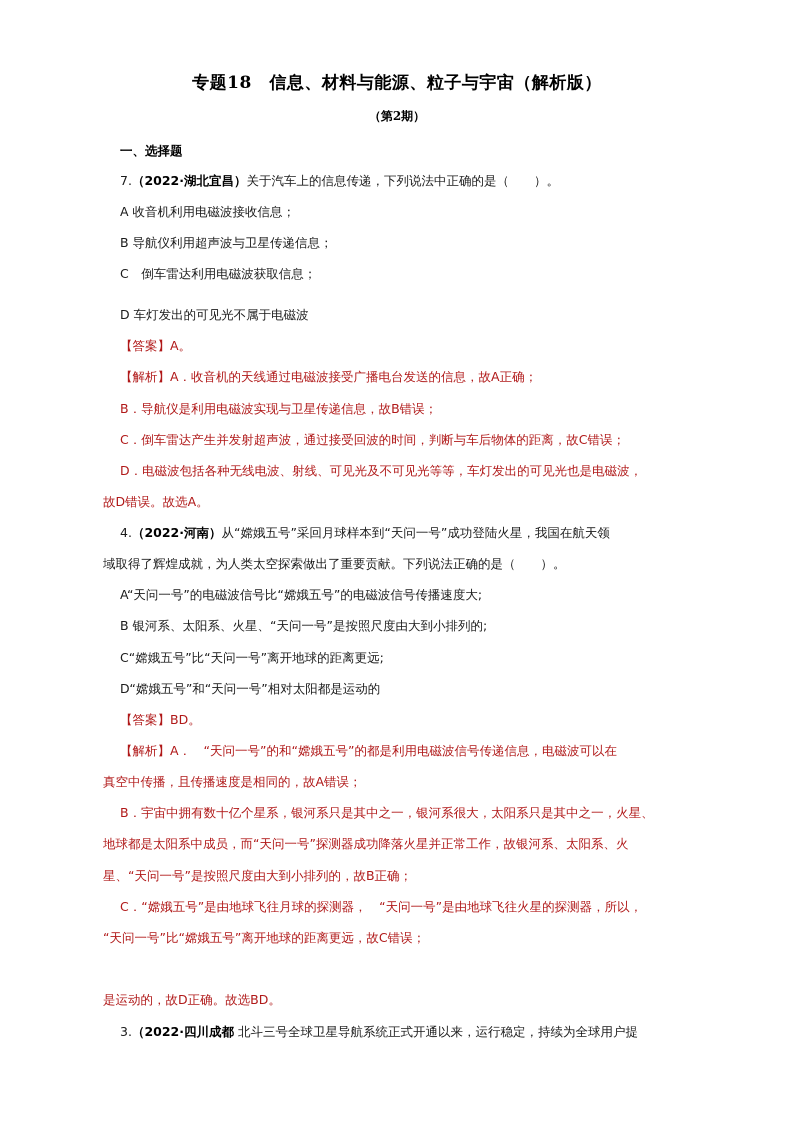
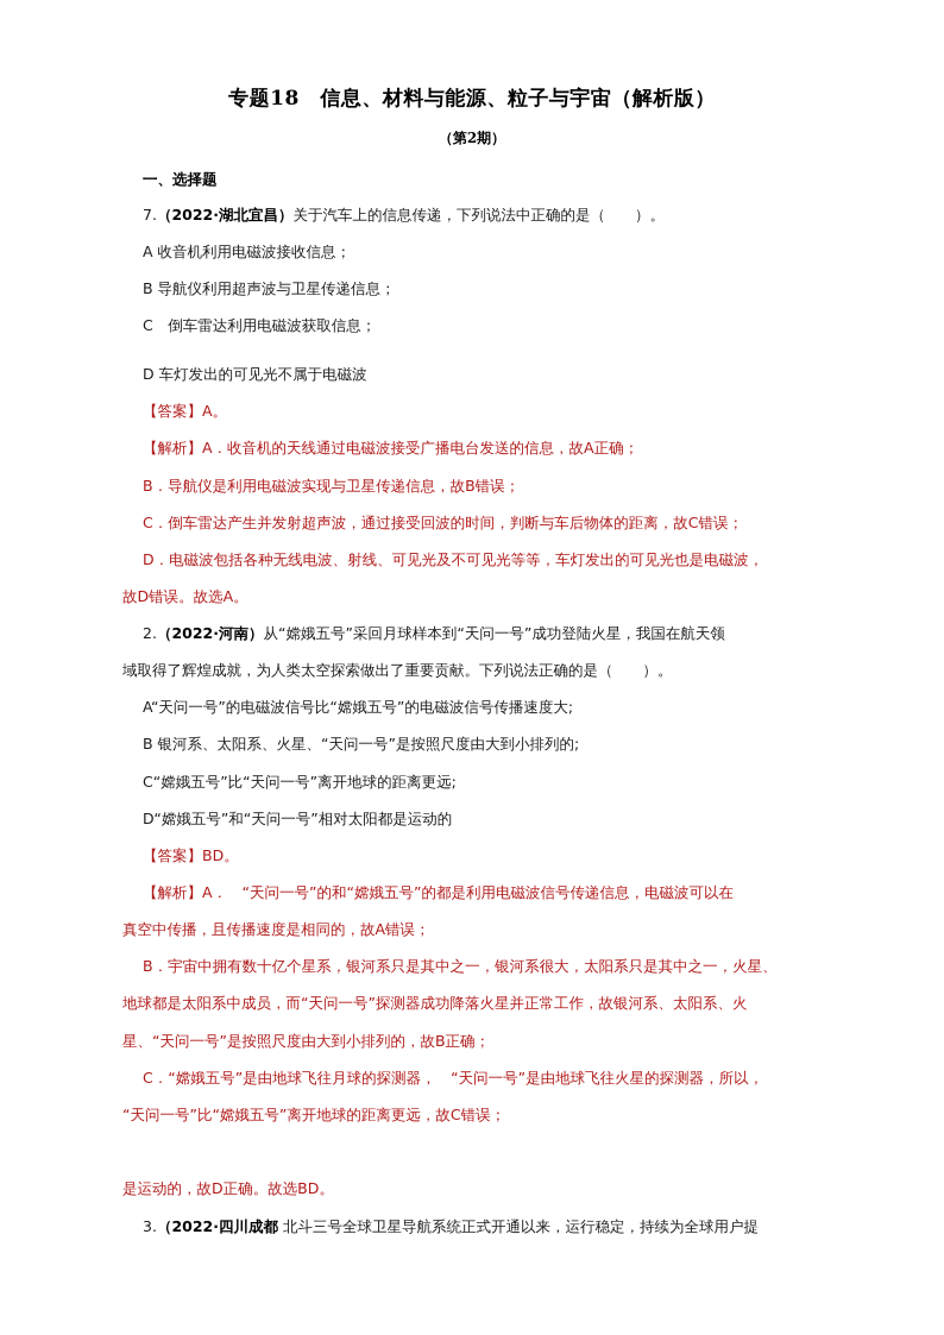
  专题18 信息、材料与能源、粒子与宇宙（解析版）
  （第2期）
  一、选择题
  7.（2022·湖北宜昌）关于汽车上的信息传递，下列说法中正确的是（ ）。
  A 收音机利用电磁波接收信息；
  B 导航仪利用超声波与卫星传递信息；
  C 倒车雷达利用电磁波获取信息；
  D 车灯发出的可见光不属于电磁波
  【答案】A。
  【解析】A．收音机的天线通过电磁波接受广播电台发送的信息，故A正确；
  B．导航仪是利用电磁波实现与卫星传递信息，故B错误；
  C．倒车雷达产生并发射超声波，通过接受回波的时间，判断与车后物体的距离，故C错误；
  D．电磁波包括各种无线电波、射线、可见光及不可见光等等，车灯发出的可见光也是电磁波，
  故D错误。故选A。
- 4.（2022·河南）从“嫦娥五号”采回月球样本到“天问一号”成功登陆火星，我国在航天领
+ 2.（2022·河南）从“嫦娥五号”采回月球样本到“天问一号”成功登陆火星，我国在航天领
  域取得了辉煌成就，为人类太空探索做出了重要贡献。下列说法正确的是（ ）。
  A“天问一号”的电磁波信号比“嫦娥五号”的电磁波信号传播速度大;
  B 银河系、太阳系、火星、“天问一号”是按照尺度由大到小排列的;
  C“嫦娥五号”比“天问一号”离开地球的距离更远;
  D“嫦娥五号”和“天问一号”相对太阳都是运动的
  【答案】BD。
  【解析】A． “天问一号”的和“嫦娥五号”的都是利用电磁波信号传递信息，电磁波可以在
  真空中传播，且传播速度是相同的，故A错误；
  B．宇宙中拥有数十亿个星系，银河系只是其中之一，银河系很大，太阳系只是其中之一，火星、
  地球都是太阳系中成员，而“天问一号”探测器成功降落火星并正常工作，故银河系、太阳系、火
  星、“天问一号”是按照尺度由大到小排列的，故B正确；
  C．“嫦娥五号”是由地球飞往月球的探测器， “天问一号”是由地球飞往火星的探测器，所以，
  “天问一号”比“嫦娥五号”离开地球的距离更远，故C错误；
  是运动的，故D正确。故选BD。
  3.（2022·四川成都 北斗三号全球卫星导航系统正式开通以来，运行稳定，持续为全球用户提
